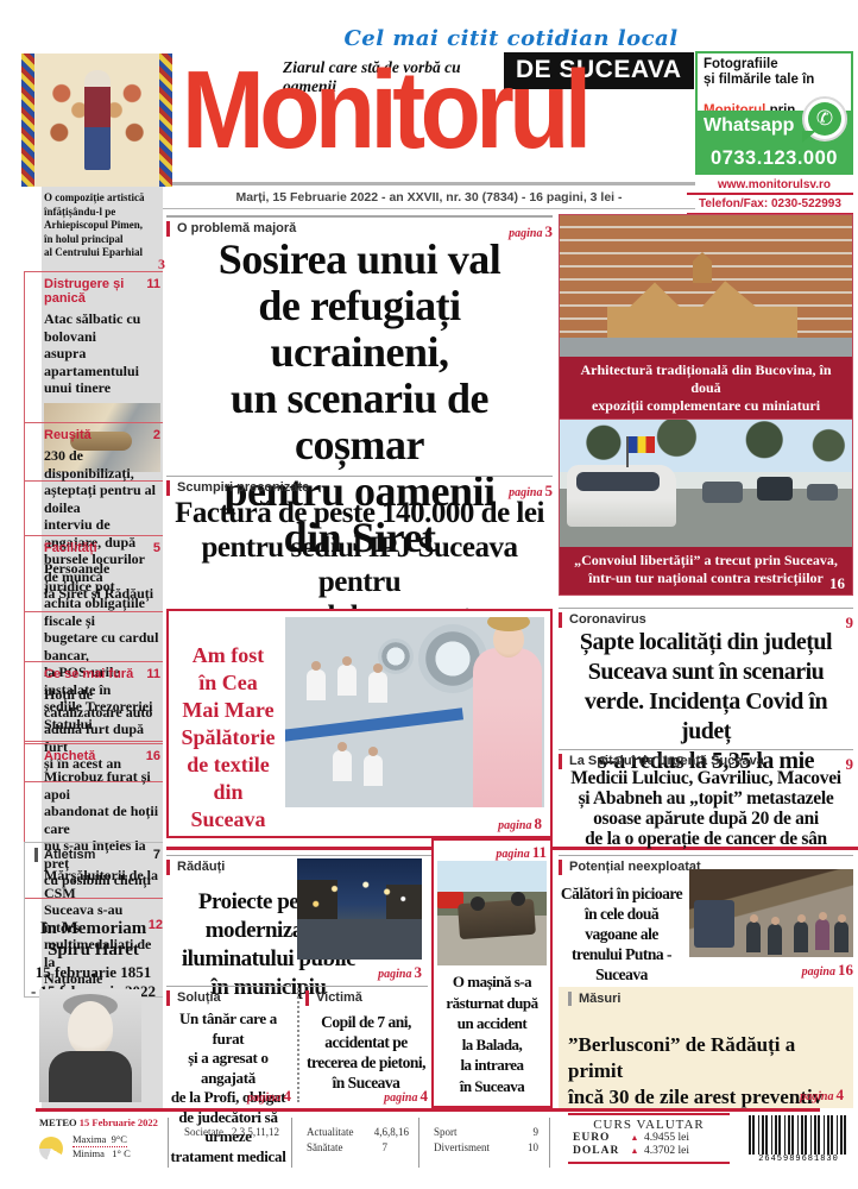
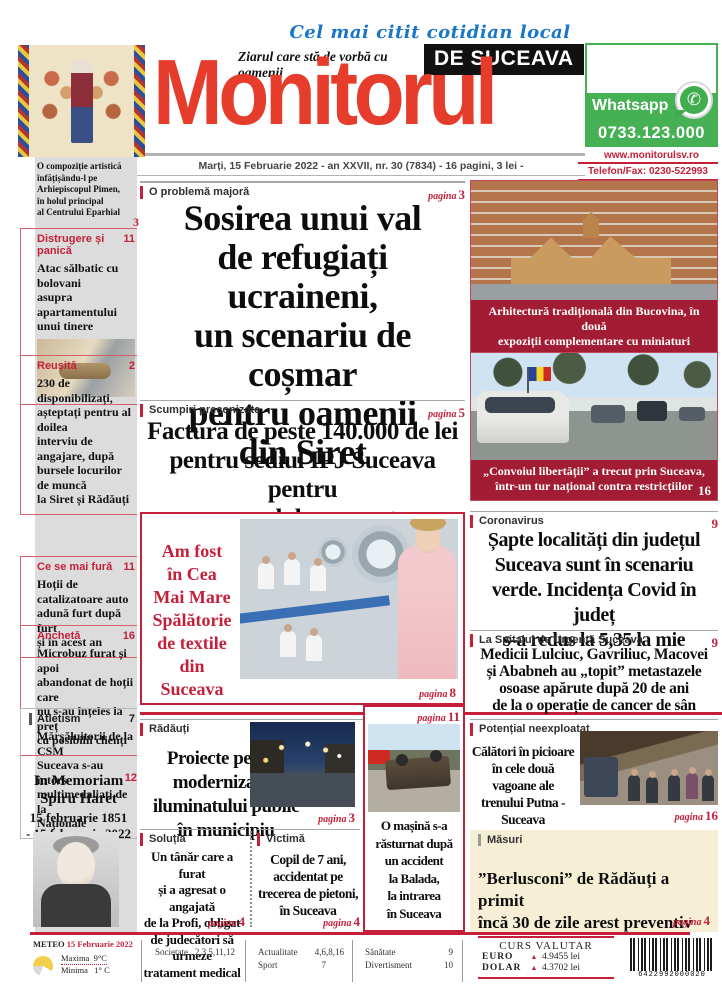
  Cel mai citit cotidian local
  Ziarul care stă de vorbă cu oamenii
  DE SUCEAVA
  Monitorul
- Fotografiile
- și filmările tale în
  Whatsapp
  ✆
  0733.123.000
  www.monitorulsv.ro
  Telefon/Fax: 0230-522993
  Marți, 15 Februarie 2022 - an XXVII, nr. 30 (7834) - 16 pagini, 3 lei -
  O compoziție artistică
  înfățișându-l pe
  Arhiepiscopul Pimen,
  în holul principal
  al Centrului Eparhial
  3
  Distrugere și panică
  11
  Atac sălbatic cu bolovani
  asupra apartamentului
  unui tinere
  Reușită
  2
  230 de disponibilizați,
  așteptați pentru al doilea
  interviu de angajare, după
  bursele locurilor de muncă
  la Siret și Rădăuți
- Facilități
- 5
- Persoanele juridice pot
- achita obligațiile fiscale și
- bugetare cu cardul bancar,
- la POS-urile instalate în
- sediile Trezoreriei Statului
  Ce se mai fură
  11
  Hoții de catalizatoare auto
  adună furt după furt
  și în acest an
  Anchetă
  16
  Microbuz furat și apoi
  abandonat de hoții care
  nu s-au înțeles la preț
  cu posibilii clienți
  Atletism
  7
  Mărșăluitorii de la CSM
  Suceava s-au întors
  multimedaliați de la
  Naționale
  In Memoriam
  Spiru Haret
  12
  15 februarie 1851
  O problemă majoră
  pagina 3
  Sosirea unui val
  de refugiați ucraineni,
  un scenariu de coșmar
  pentru oamenii
  din Siret
  Scumpiri preconizate
  pagina 5
  Factură de peste 140.000 de lei
  pentru sediul IPJ Suceava pentru
  Am fost
  în Cea
  Mai Mare
  Spălătorie
  de textile
  din
  Suceava
  pagina 8
  Rădăuți
  Proiecte pe
  în municipiu
  pagina 3
  Soluția
  Un tânăr care a furat
  și a agresat o angajată
  de la Profi, obligat
  de judecători să urmeze
  tratament medical
  pagina 4
  Victimă
  Copil de 7 ani,
  accidentat pe
  trecerea de pietoni,
  în Suceava
  pagina 4
  pagina 11
  O mașină s-a
  răsturnat după
  un accident
  la Balada,
  la intrarea
  în Suceava
  Arhitectură tradițională din Bucovina, în două
  expoziții complementare cu miniaturi
  „Convoiul libertății” a trecut prin Suceava,
  într-un tur național contra restricțiilor
  16
  Coronavirus
  9
  Șapte localități din județul
  Suceava sunt în scenariu
  verde. Incidența Covid în județ
  s-a redus la 5,35 la mie
  La Spitalul de Urgență Suceava
  9
  Medicii Lulciuc, Gavriliuc, Macovei
  și Ababneh au „topit” metastazele
  osoase apărute după 20 de ani
  de la o operație de cancer de sân
  Potențial neexploatat
  Călători în picioare
  în cele două
  vagoane ale
  trenului Putna -
  Suceava
  pagina 16
  Măsuri
  ”Berlusconi” de Rădăuți a primit
  încă 30 de zile arest preventiv
  pagina 4
  METEO 15 Februarie 2022
  Maxima 9°C
  Minima 1° C
  Societate
  2,3,5,11,12
  Actualitate
  4,6,8,16
- Sănătate
+ Sport
  7
- Sport
+ Sănătate
  9
  Divertisment
  10
  CURS VALUTAR
  EURO
  ▲
  4.9455 lei
  DOLAR
  ▲
  4.3702 lei
- 2645989681830
+ 6422992000020
